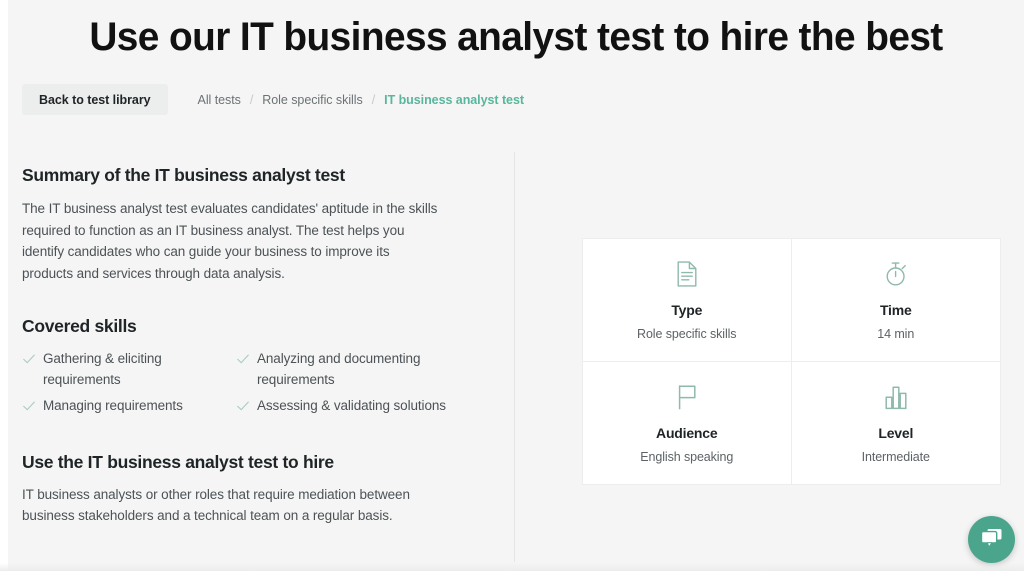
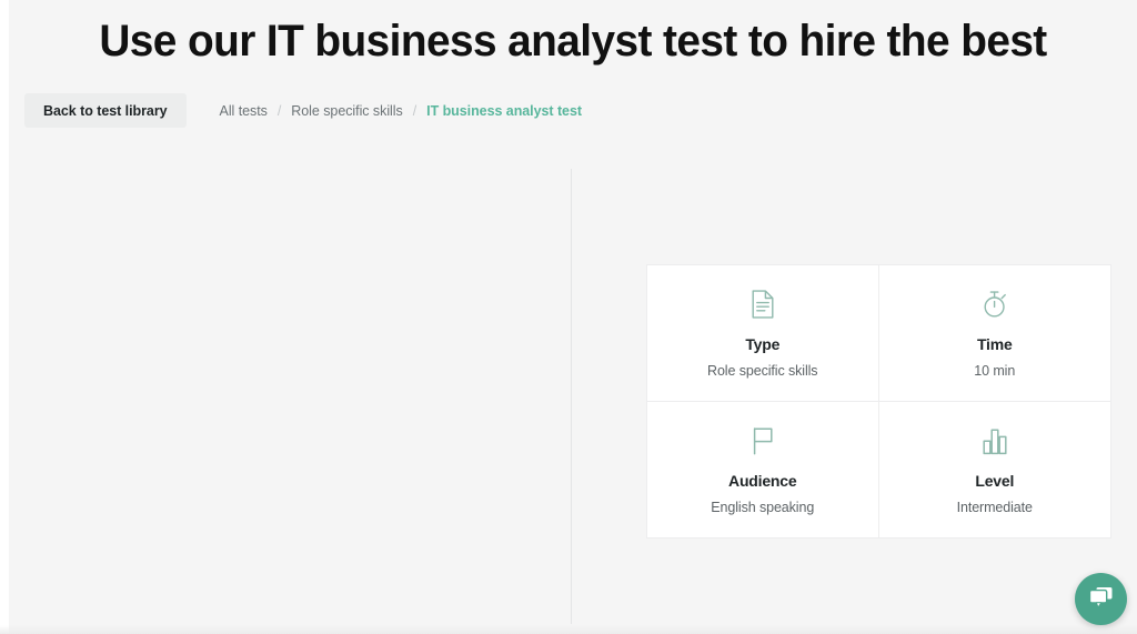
  Use our IT business analyst test to hire the best
  Back to test library
  All tests
  /
  Role specific skills
  /
  IT business analyst test
- Summary of the IT business analyst test
- The IT business analyst test evaluates candidates' aptitude in the skills required to function as an IT business analyst. The test helps you identify candidates who can guide your business to improve its products and services through data analysis.
- Covered skills
- Gathering & eliciting requirements
- Analyzing and documenting requirements
- Managing requirements
- Assessing & validating solutions
- Use the IT business analyst test to hire
- IT business analysts or other roles that require mediation between business stakeholders and a technical team on a regular basis.
  Type
  Role specific skills
  Time
- 14 min
+ 10 min
  Audience
  English speaking
  Level
  Intermediate
